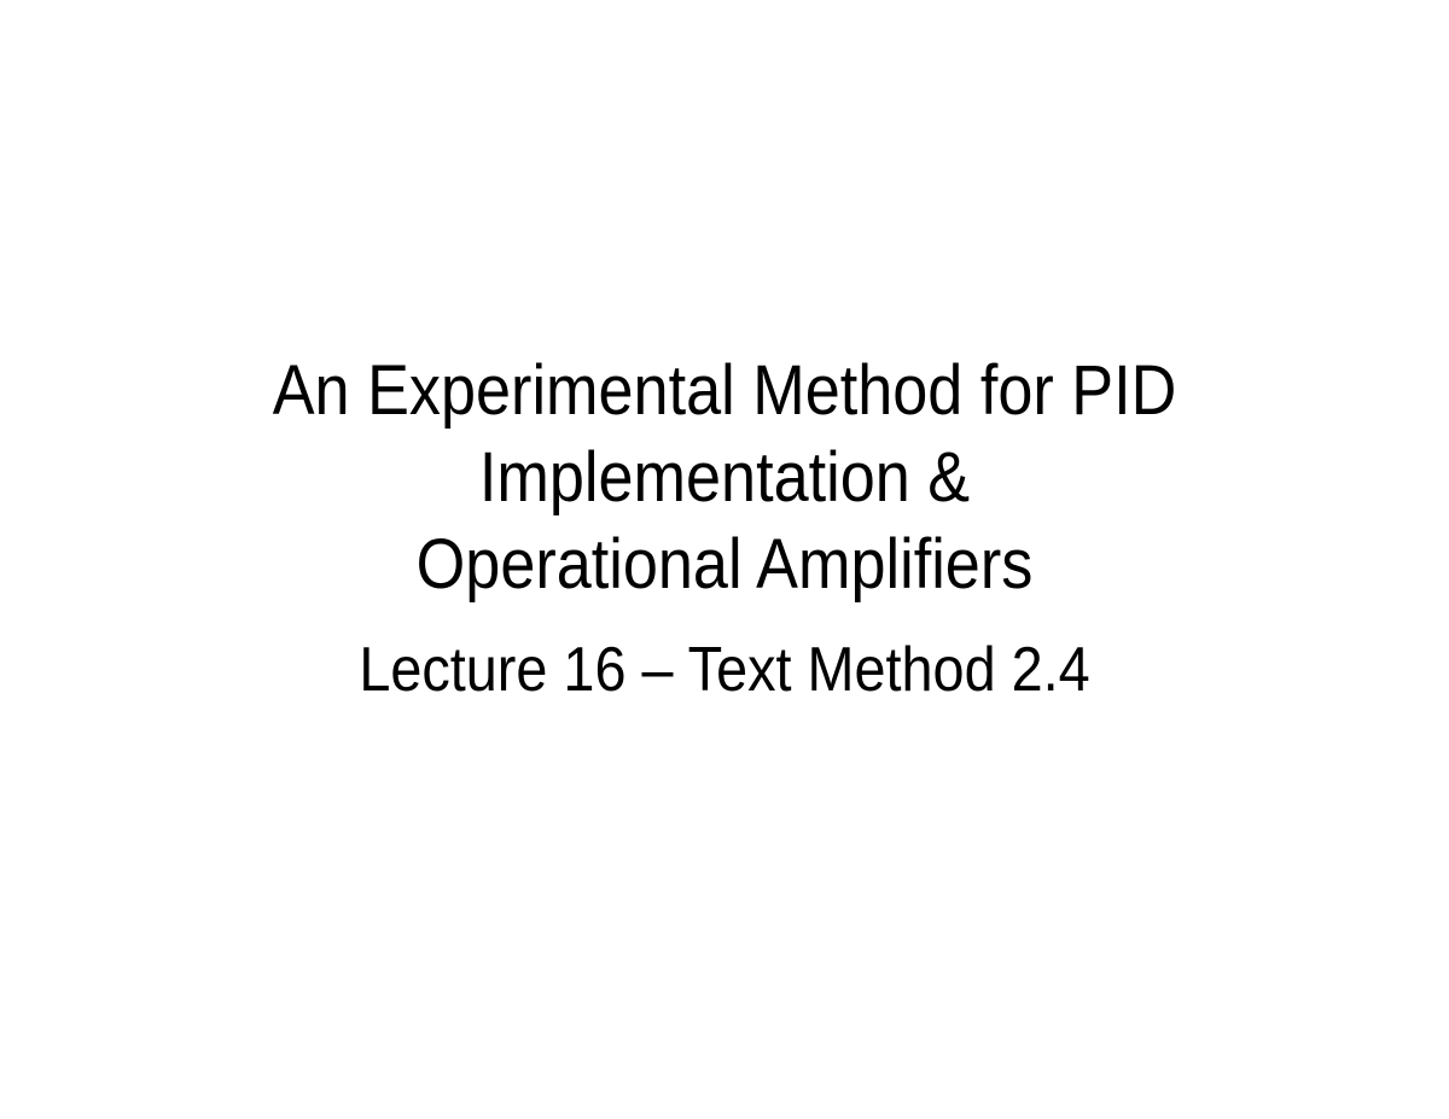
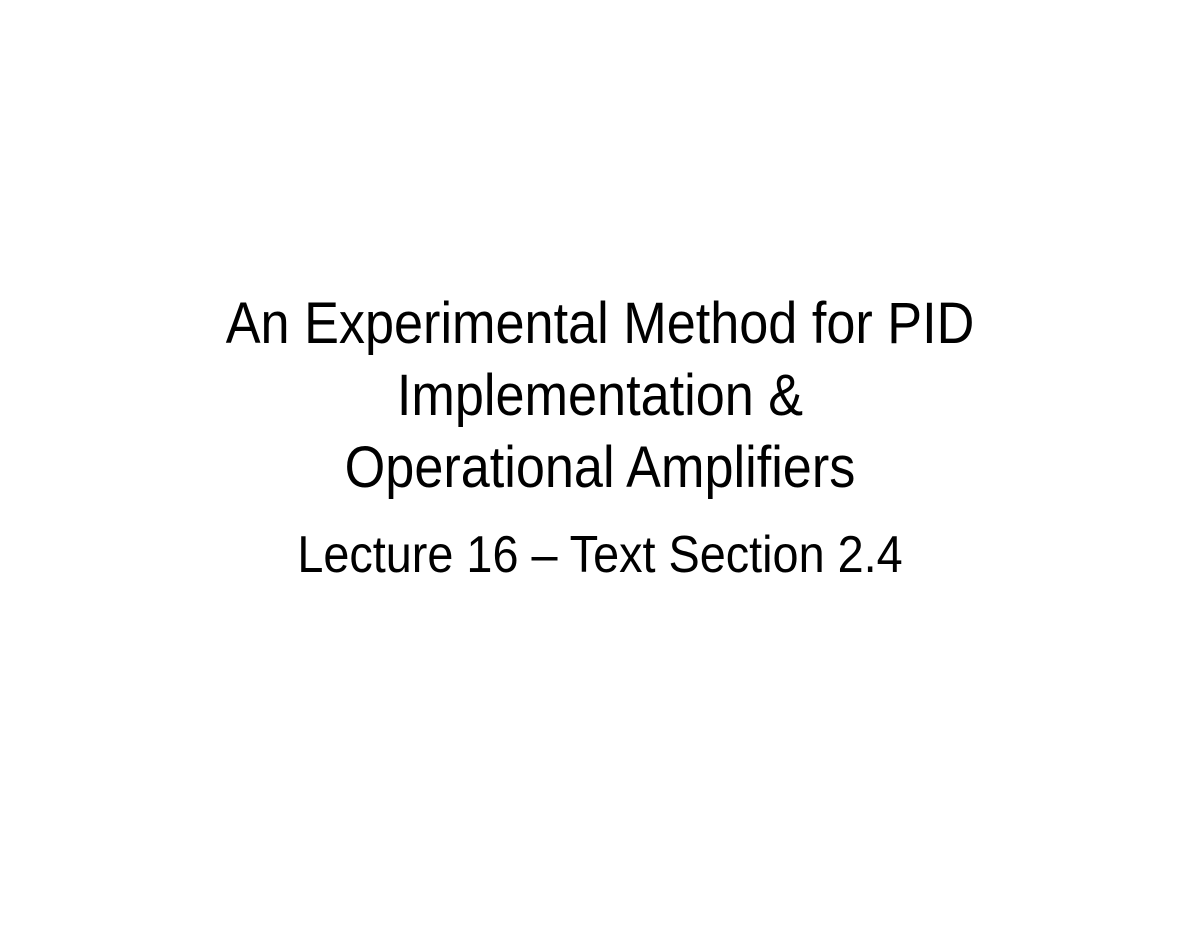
  An Experimental Method for PID
  Implementation &
  Operational Amplifiers
- Lecture 16 – Text Method 2.4
+ Lecture 16 – Text Section 2.4
